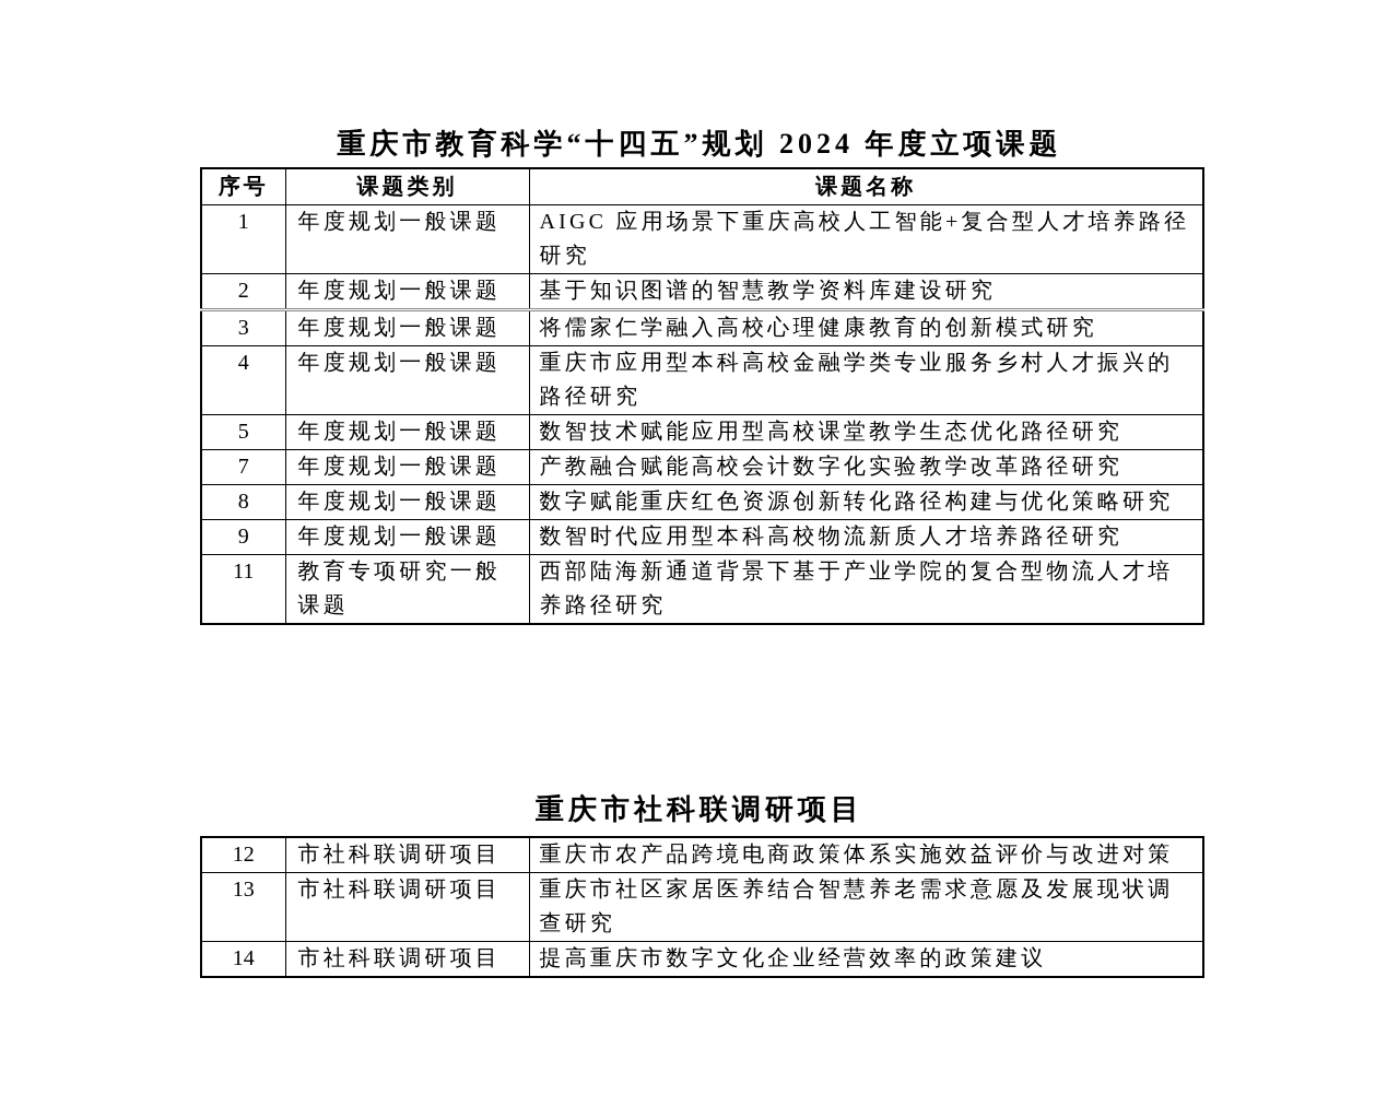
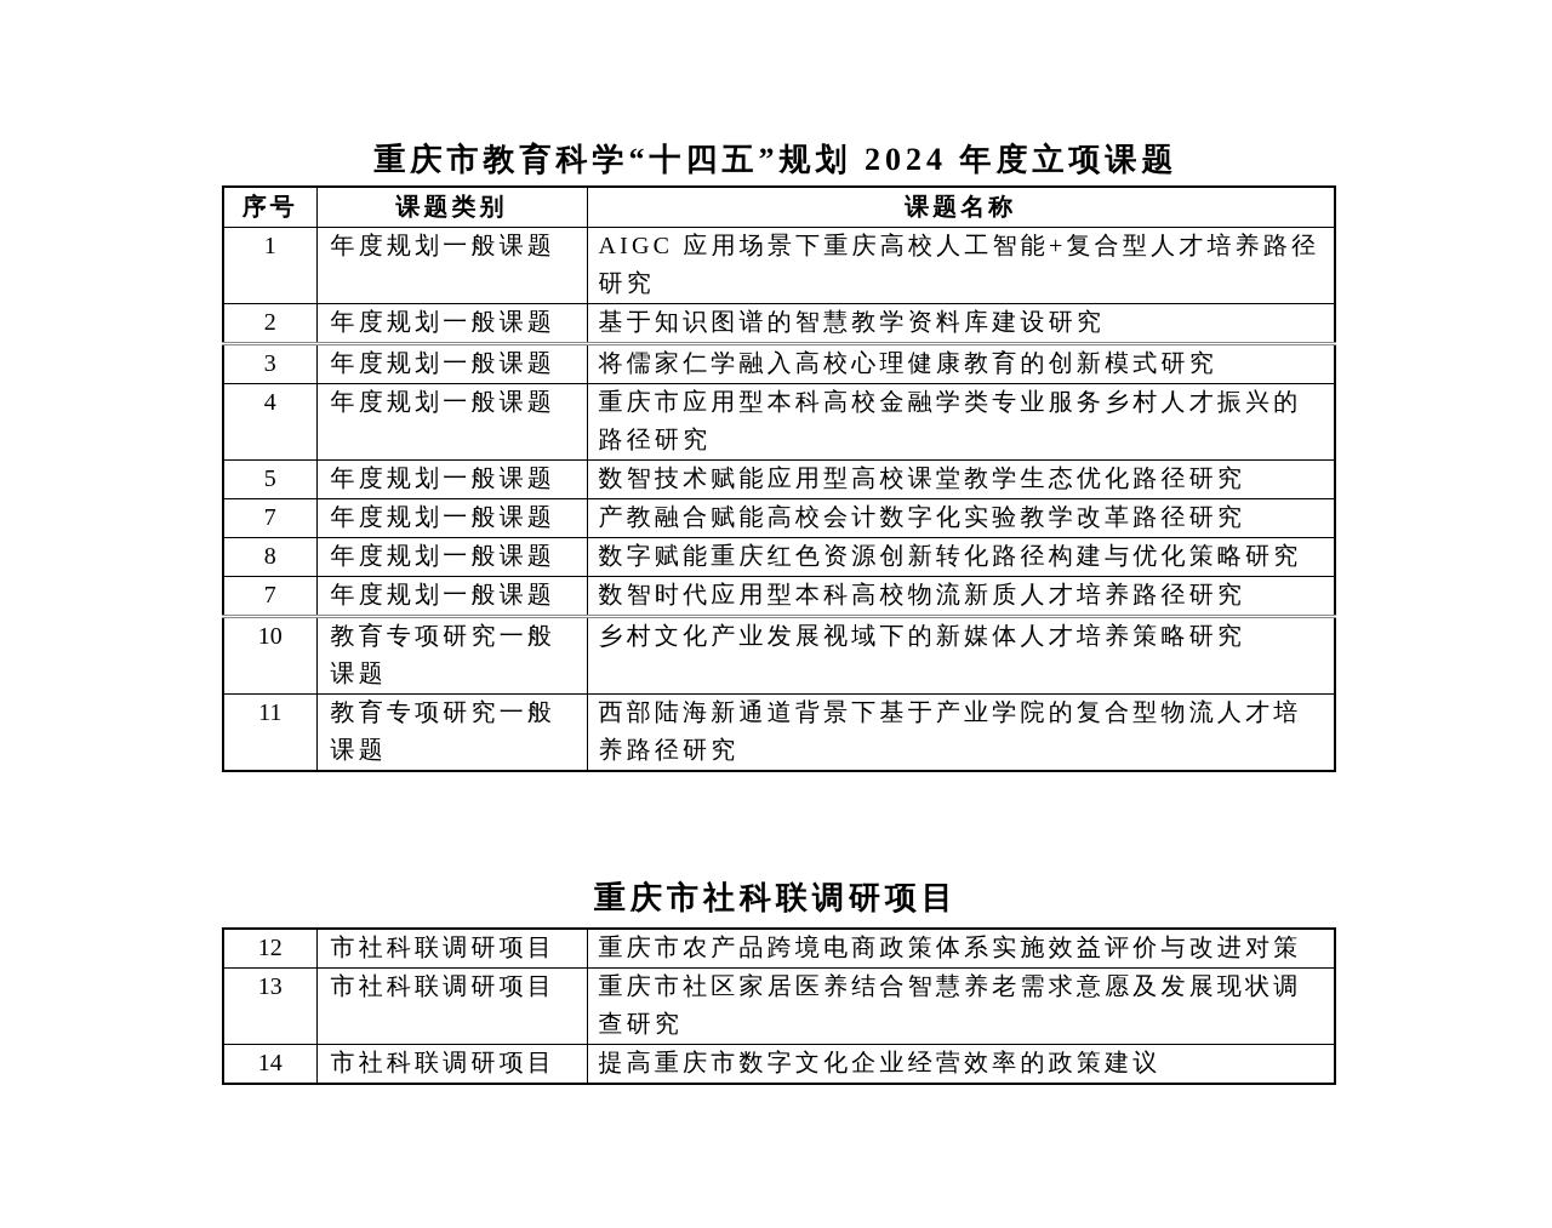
  重庆市教育科学“十四五”规划 2024 年度立项课题
  序号	课题类别	课题名称
  1	年度规划一般课题	AIGC 应用场景下重庆高校人工智能+复合型人才培养路径研究
  2	年度规划一般课题	基于知识图谱的智慧教学资料库建设研究
  3	年度规划一般课题	将儒家仁学融入高校心理健康教育的创新模式研究
  4	年度规划一般课题	重庆市应用型本科高校金融学类专业服务乡村人才振兴的路径研究
  5	年度规划一般课题	数智技术赋能应用型高校课堂教学生态优化路径研究
  7	年度规划一般课题	产教融合赋能高校会计数字化实验教学改革路径研究
  8	年度规划一般课题	数字赋能重庆红色资源创新转化路径构建与优化策略研究
- 9	年度规划一般课题	数智时代应用型本科高校物流新质人才培养路径研究
+ 7	年度规划一般课题	数智时代应用型本科高校物流新质人才培养路径研究
+ 10	教育专项研究一般课题	乡村文化产业发展视域下的新媒体人才培养策略研究
  11	教育专项研究一般课题	西部陆海新通道背景下基于产业学院的复合型物流人才培养路径研究
  重庆市社科联调研项目
  12	市社科联调研项目	重庆市农产品跨境电商政策体系实施效益评价与改进对策
  13	市社科联调研项目	重庆市社区家居医养结合智慧养老需求意愿及发展现状调查研究
  14	市社科联调研项目	提高重庆市数字文化企业经营效率的政策建议
